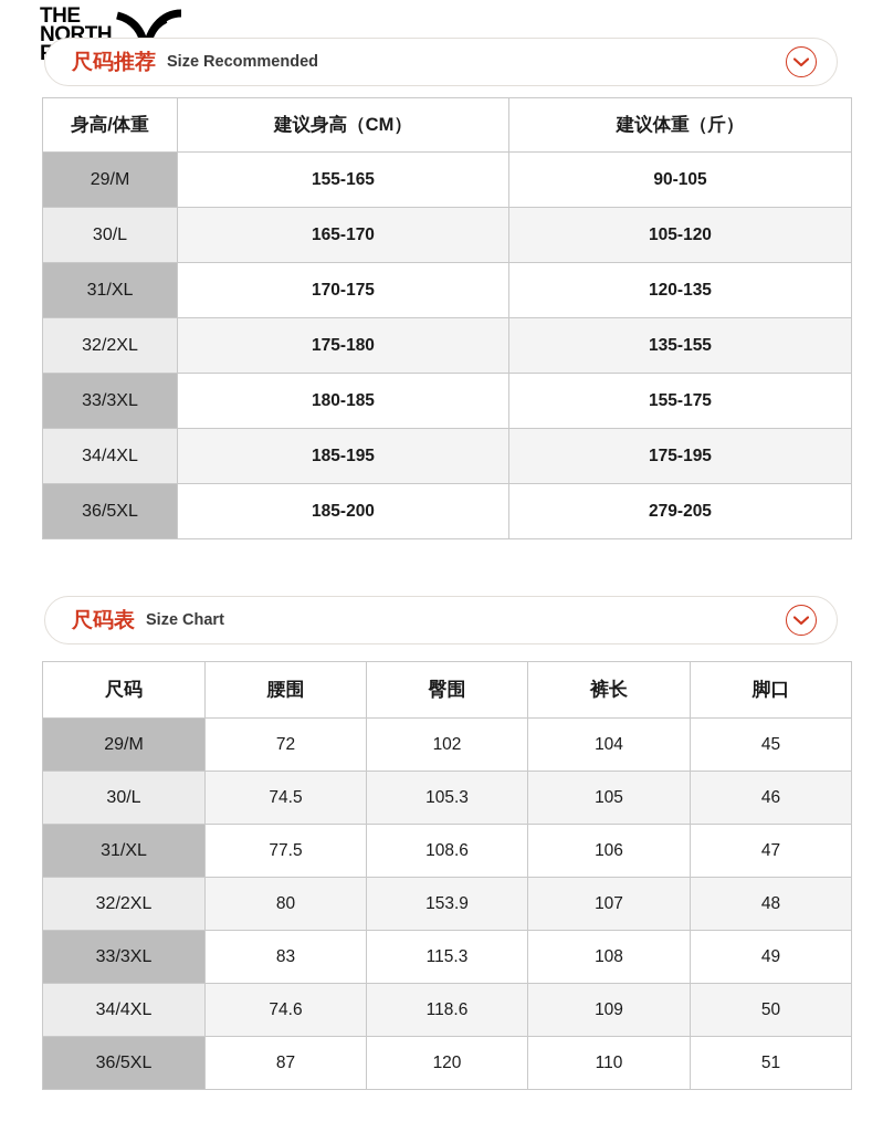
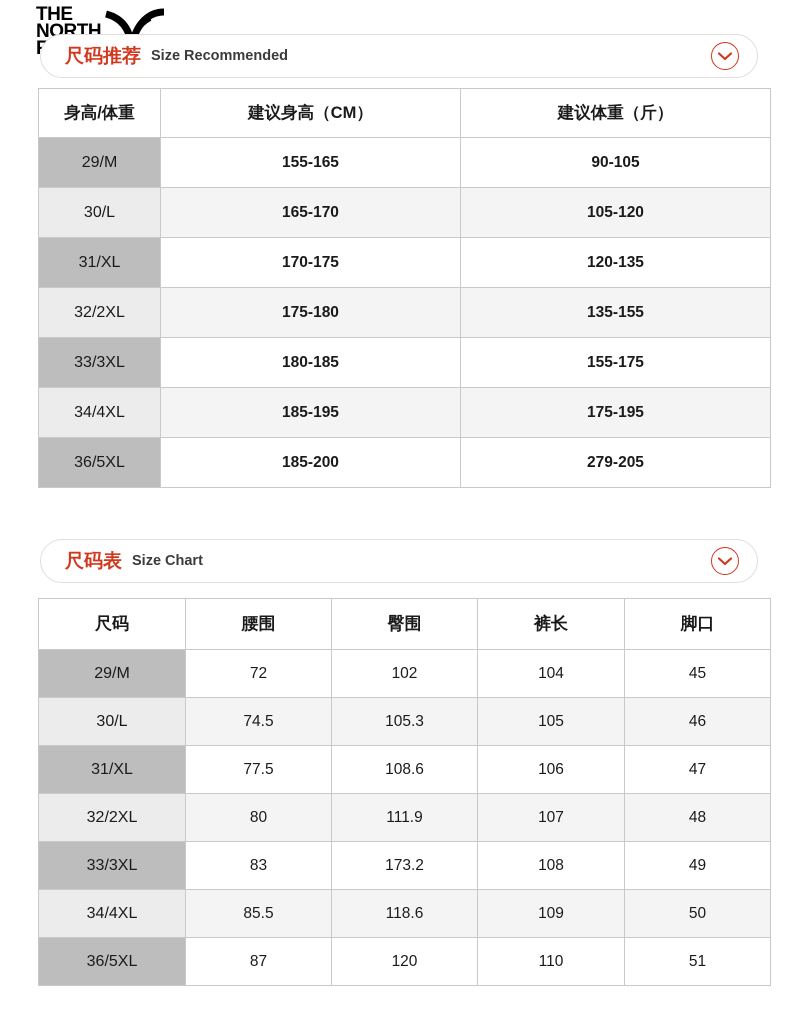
  THE
  NORTH
  尺码推荐
  Size Recommended
  身高/体重	建议身高（CM）	建议体重（斤）
  29/M	155-165	90-105
  30/L	165-170	105-120
  31/XL	170-175	120-135
  32/2XL	175-180	135-155
  33/3XL	180-185	155-175
  34/4XL	185-195	175-195
  36/5XL	185-200	279-205
  尺码表
  Size Chart
  尺码	腰围	臀围	裤长	脚口
  29/M	72	102	104	45
  30/L	74.5	105.3	105	46
  31/XL	77.5	108.6	106	47
- 32/2XL	80	153.9	107	48
+ 32/2XL	80	111.9	107	48
- 33/3XL	83	115.3	108	49
+ 33/3XL	83	173.2	108	49
- 34/4XL	74.6	118.6	109	50
+ 34/4XL	85.5	118.6	109	50
  36/5XL	87	120	110	51
